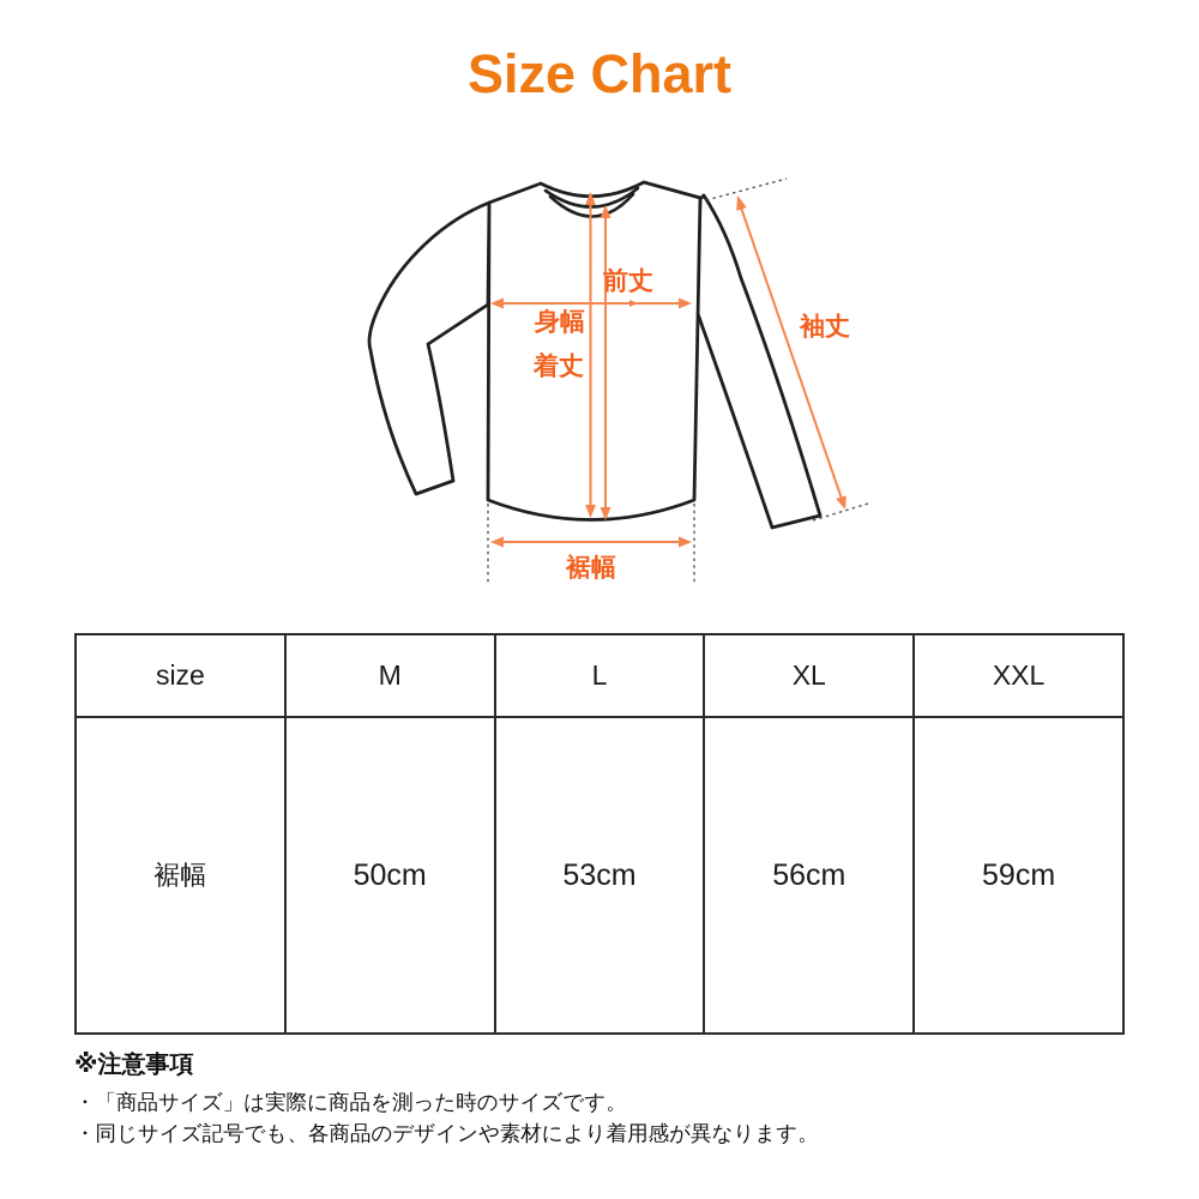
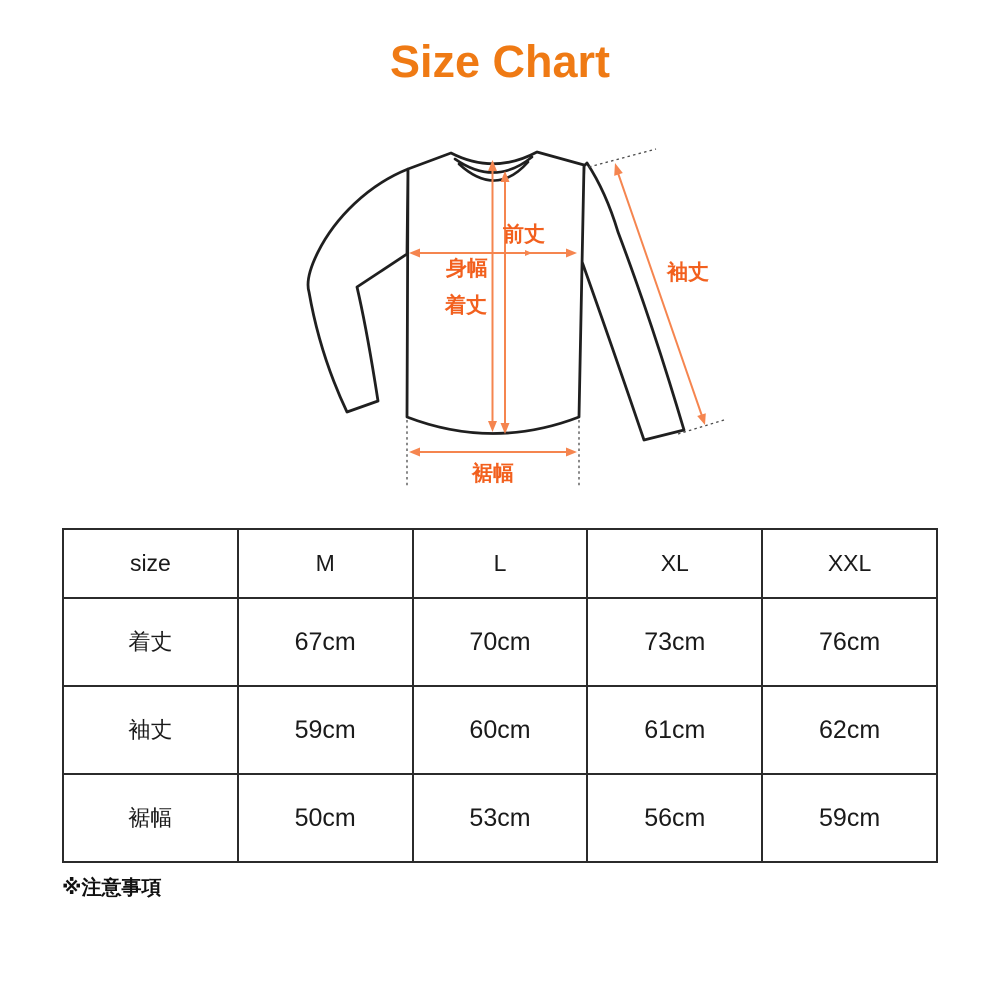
  Size Chart
  前丈
  身幅
  着丈
  袖丈
  裾幅
  size	M	L	XL	XXL
+ 着丈	67cm	70cm	73cm	76cm
+ 袖丈	59cm	60cm	61cm	62cm
  裾幅	50cm	53cm	56cm	59cm
  ※注意事項
- ・「商品サイズ」は実際に商品を測った時のサイズです。
- ・同じサイズ記号でも、各商品のデザインや素材により着用感が異なります。
